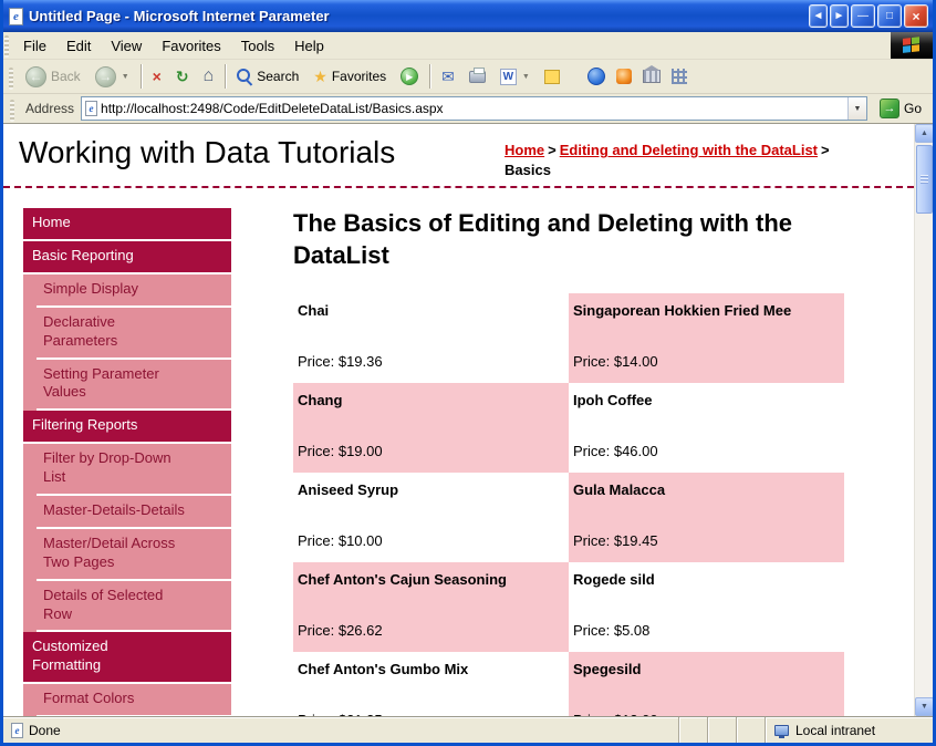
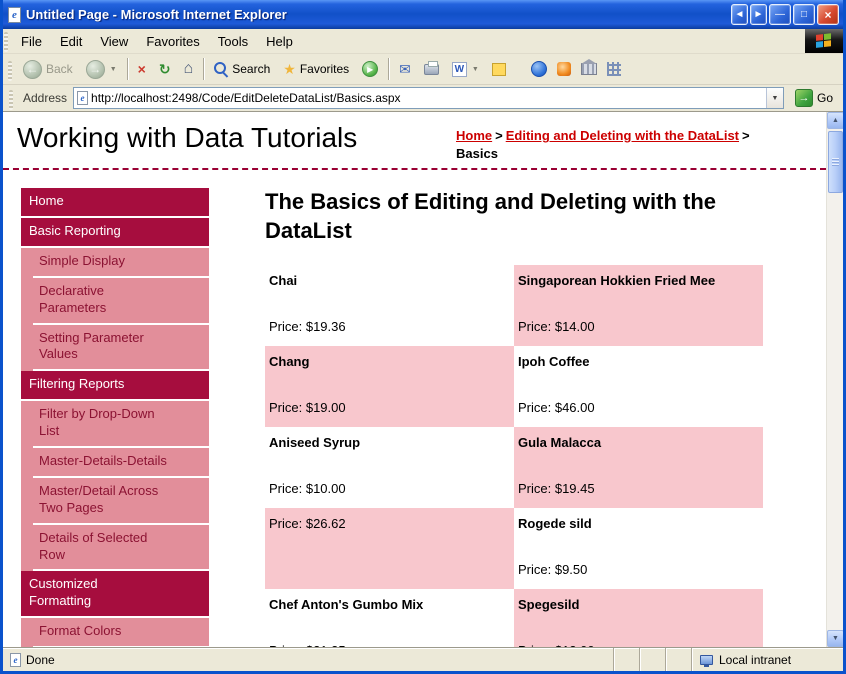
  e
- Untitled Page - Microsoft Internet Parameter
+ Untitled Page - Microsoft Internet Explorer
  ◄
  ►
  —
  □
  ×
  File
  Edit
  View
  Favorites
  Tools
  Help
  ←
  Back
  →
  ×
  ↻
  ⌂
  Search
  ★
  Favorites
  ▶
  ✉
  W
  Address
  e
  http://localhost:2498/Code/EditDeleteDataList/Basics.aspx
  →
  Go
  Working with Data Tutorials
  Home > Editing and Deleting with the DataList >
  Basics
  Home
  Basic Reporting
  Simple Display
  Declarative Parameters
  Setting Parameter Values
  Filtering Reports
  Filter by Drop-Down List
  Master-Details-Details
  Master/Detail Across Two Pages
  Details of Selected Row
  Customized Formatting
  Format Colors
  The Basics of Editing and Deleting with the DataList
  Chai
  Price: $19.36
  Singaporean Hokkien Fried Mee
  Price: $14.00
  Chang
  Price: $19.00
  Ipoh Coffee
  Price: $46.00
  Aniseed Syrup
  Price: $10.00
  Gula Malacca
  Price: $19.45
- Chef Anton's Cajun Seasoning
  Price: $26.62
  Rogede sild
- Price: $5.08
+ Price: $9.50
  Chef Anton's Gumbo Mix
  Spegesild
  e
  Done
  Local intranet
